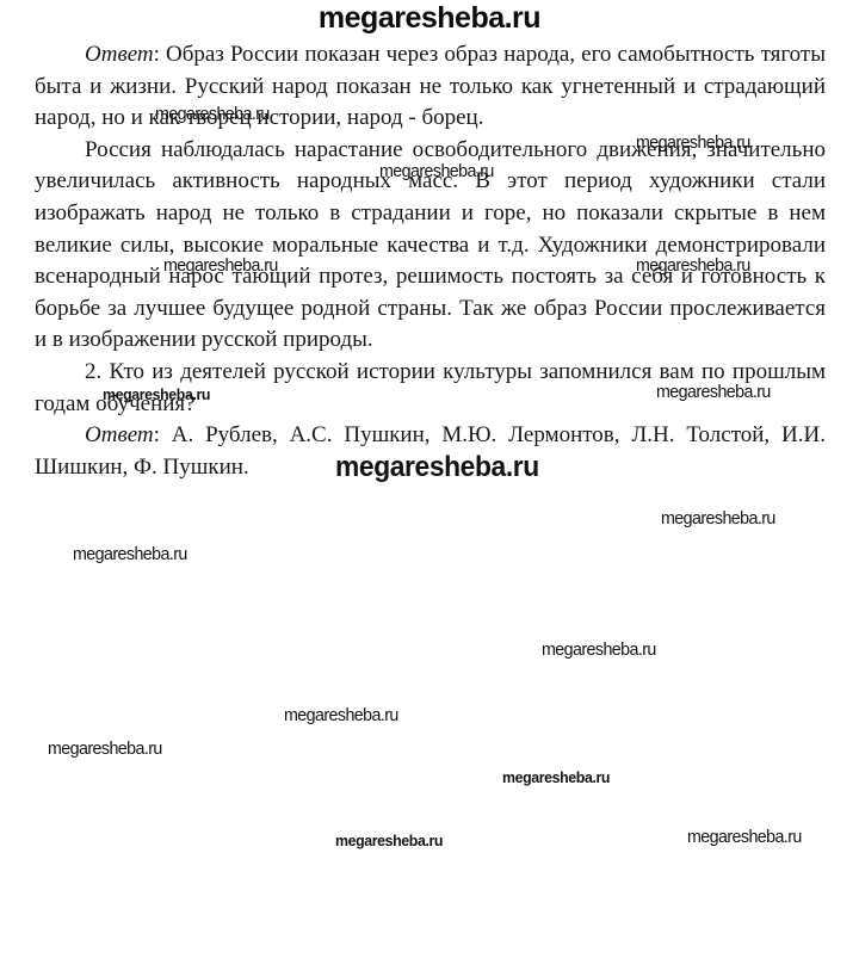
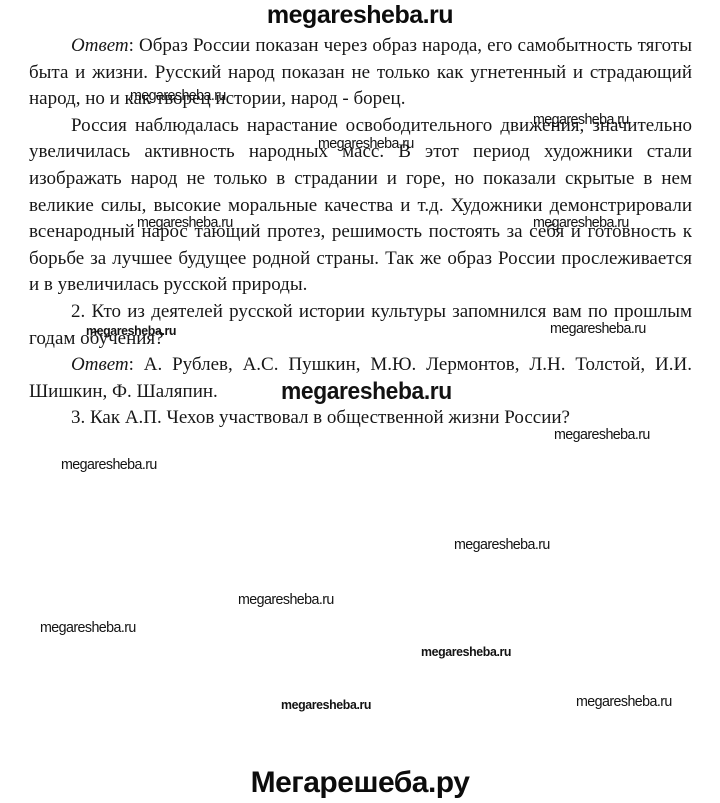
  megaresheba.ru
  Ответ: Образ России показан через образ народа, его самобытность тяготы быта и жизни. Русский народ показан не только как угнетенный и страдающий народ, но и как творец истории, народ - борец.
- Россия наблюдалась нарастание освободительного движения, значительно увеличилась активность народных масс. В этот период художники стали изображать народ не только в страдании и горе, но показали скрытые в нем великие силы, высокие моральные качества и т.д. Художники демонстрировали всенародный нарос тающий протез, решимость постоять за себя и готовность к борьбе за лучшее будущее родной страны. Так же образ России прослеживается и в изображении русской природы.
+ Россия наблюдалась нарастание освободительного движения, значительно увеличилась активность народных масс. В этот период художники стали изображать народ не только в страдании и горе, но показали скрытые в нем великие силы, высокие моральные качества и т.д. Художники демонстрировали всенародный нарос тающий протез, решимость постоять за себя и готовность к борьбе за лучшее будущее родной страны. Так же образ России прослеживается и в увеличилась русской природы.
  2. Кто из деятелей русской истории культуры запомнился вам по прошлым годам обучения?
- Ответ: А. Рублев, А.С. Пушкин, М.Ю. Лермонтов, Л.Н. Толстой, И.И. Шишкин, Ф. Пушкин.
+ Ответ: А. Рублев, А.С. Пушкин, М.Ю. Лермонтов, Л.Н. Толстой, И.И. Шишкин, Ф. Шаляпин.
+ 3. Как А.П. Чехов участвовал в общественной жизни России?
  megaresheba.ru
  megaresheba.ru
  megaresheba.ru
  megaresheba.ru
  megaresheba.ru
  megaresheba.ru
  megaresheba.ru
  megaresheba.ru
  megaresheba.ru
  megaresheba.ru
  megaresheba.ru
  megaresheba.ru
  megaresheba.ru
  megaresheba.ru
  megaresheba.ru
  megaresheba.ru
+ Мегарешеба.ру
